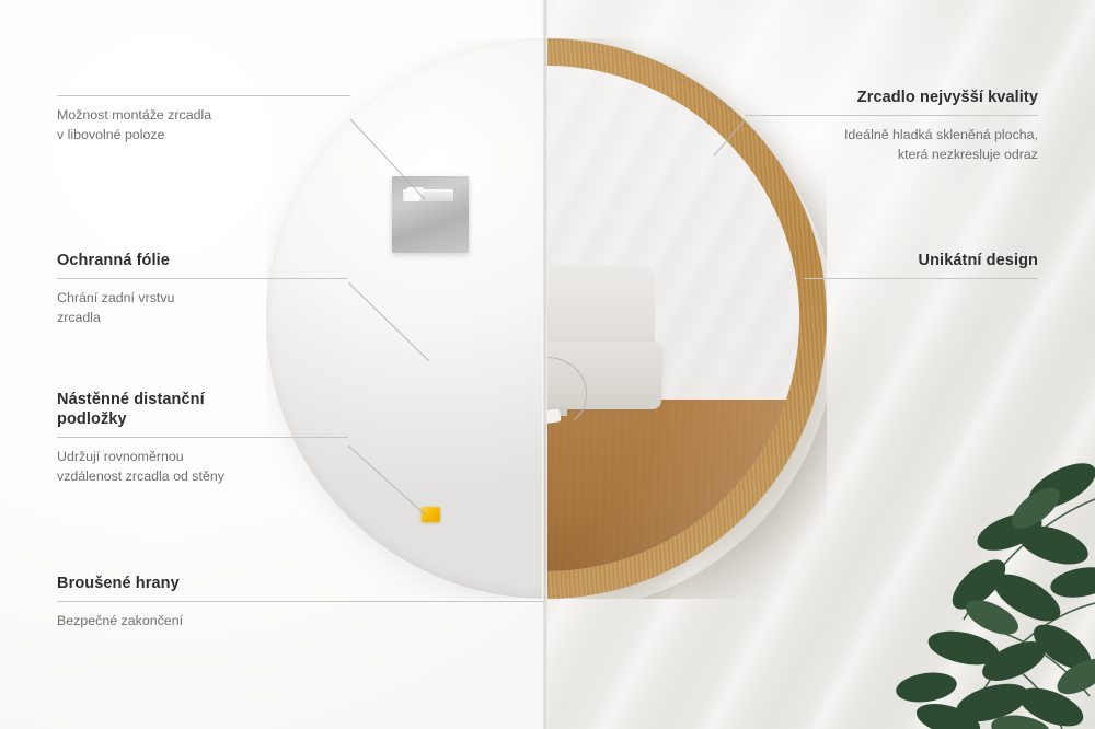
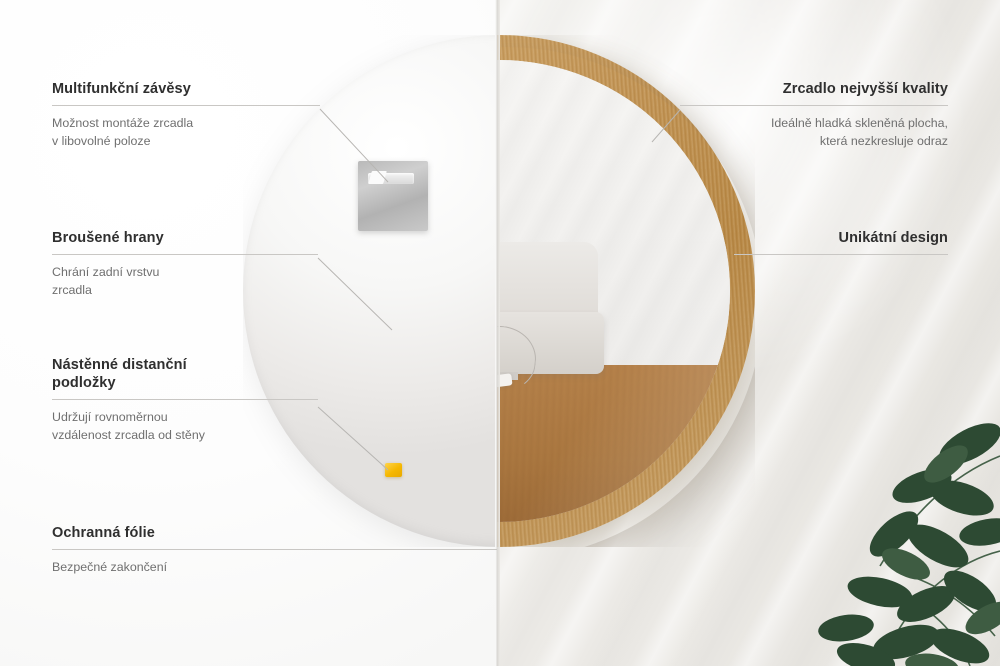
+ Multifunkční závěsy
  Možnost montáže zrcadla
  v libovolné poloze
- Ochranná fólie
+ Broušené hrany
  Chrání zadní vrstvu
  zrcadla
  Nástěnné distanční
  podložky
  Udržují rovnoměrnou
  vzdálenost zrcadla od stěny
- Broušené hrany
+ Ochranná fólie
  Bezpečné zakončení
  Zrcadlo nejvyšší kvality
  Ideálně hladká skleněná plocha,
  která nezkresluje odraz
  Unikátní design
